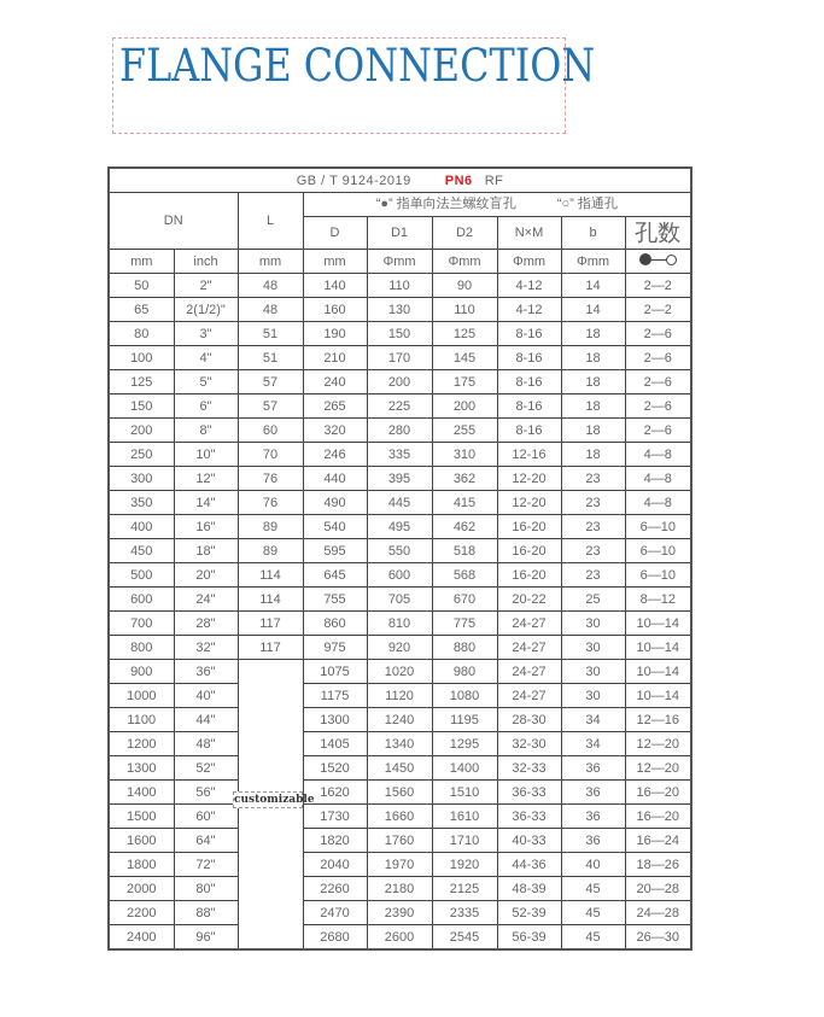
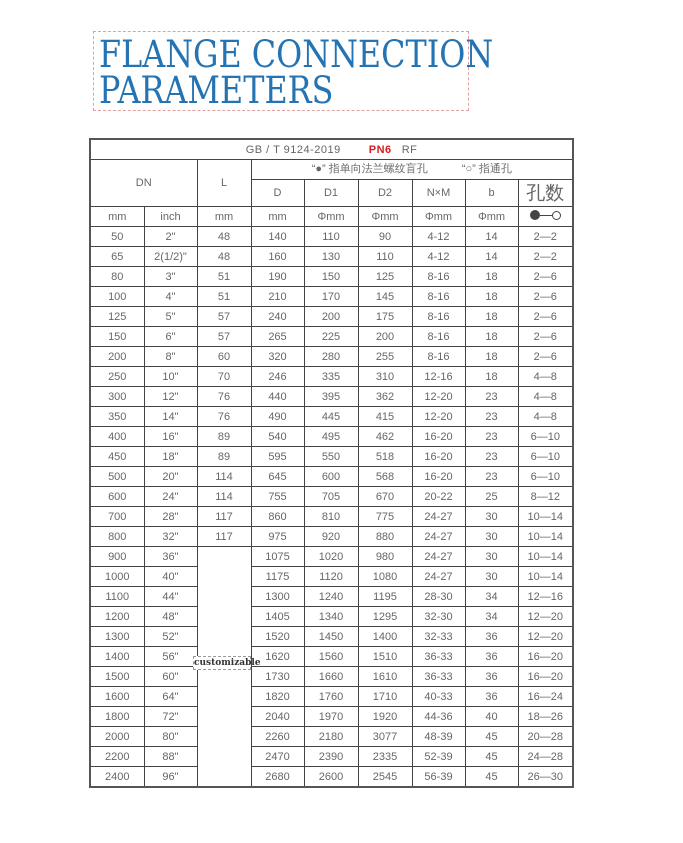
  FLANGE CONNECTION
+ PARAMETERS
  GB / T 9124-2019 PN6 RF
  DN	L	“●” 指单向法兰螺纹盲孔 “○” 指通孔
  D	D1	D2	N×M	b	孔数
  mm	inch	mm	mm	Φmm	Φmm	Φmm	Φmm
  50	2"	48	140	110	90	4-12	14	2—2
  65	2(1/2)"	48	160	130	110	4-12	14	2—2
  80	3"	51	190	150	125	8-16	18	2—6
  100	4"	51	210	170	145	8-16	18	2—6
  125	5"	57	240	200	175	8-16	18	2—6
  150	6"	57	265	225	200	8-16	18	2—6
  200	8"	60	320	280	255	8-16	18	2—6
  250	10"	70	246	335	310	12-16	18	4—8
  300	12"	76	440	395	362	12-20	23	4—8
  350	14"	76	490	445	415	12-20	23	4—8
  400	16"	89	540	495	462	16-20	23	6—10
  450	18"	89	595	550	518	16-20	23	6—10
  500	20"	114	645	600	568	16-20	23	6—10
  600	24"	114	755	705	670	20-22	25	8—12
  700	28"	117	860	810	775	24-27	30	10—14
  800	32"	117	975	920	880	24-27	30	10—14
  900	36"		1075	1020	980	24-27	30	10—14
  1000	40"	1175	1120	1080	24-27	30	10—14
  1100	44"	1300	1240	1195	28-30	34	12—16
  1200	48"	1405	1340	1295	32-30	34	12—20
  1300	52"	1520	1450	1400	32-33	36	12—20
  1400	56"	1620	1560	1510	36-33	36	16—20
  1500	60"	1730	1660	1610	36-33	36	16—20
  1600	64"	1820	1760	1710	40-33	36	16—24
  1800	72"	2040	1970	1920	44-36	40	18—26
- 2000	80"	2260	2180	2125	48-39	45	20—28
+ 2000	80"	2260	2180	3077	48-39	45	20—28
  2200	88"	2470	2390	2335	52-39	45	24—28
  2400	96"	2680	2600	2545	56-39	45	26—30
  customizable
